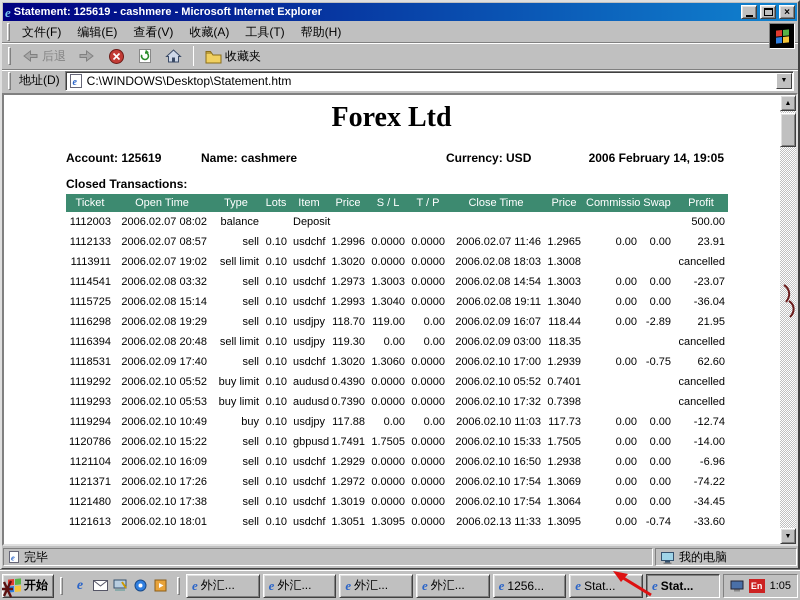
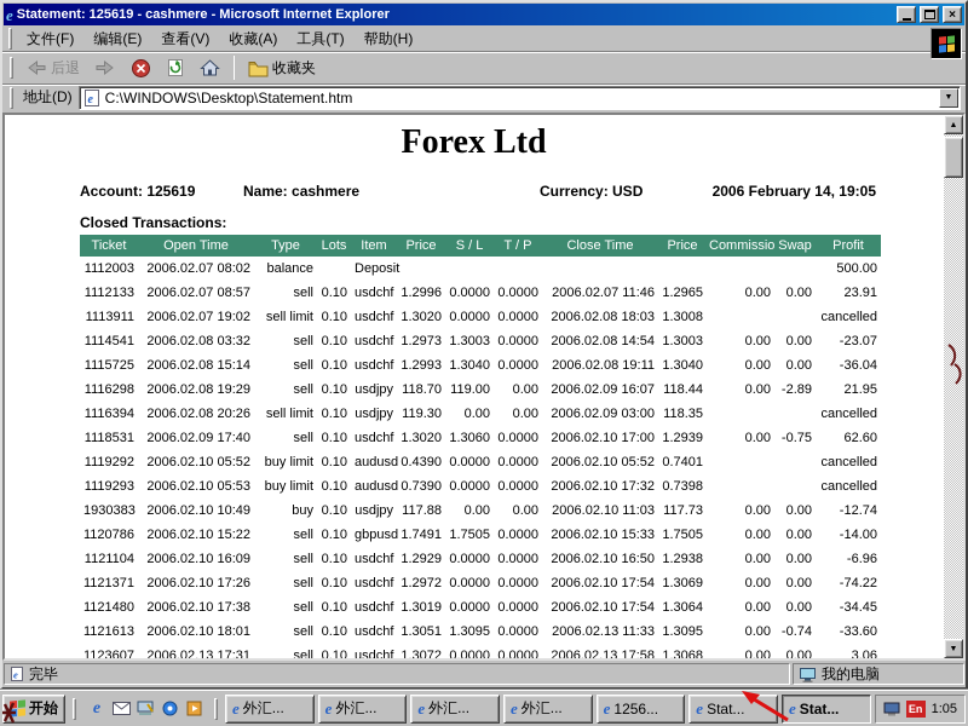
  e
  Statement: 125619 - cashmere - Microsoft Internet Explorer
  ×
  文件(F)
  编辑(E)
  查看(V)
  收藏(A)
  工具(T)
  帮助(H)
  后退
  收藏夹
  地址(D)
  e
  C:\WINDOWS\Desktop\Statement.htm
  Forex Ltd
  Account: 125619
  Name: cashmere
  Currency: USD
  2006 February 14, 19:05
  Closed Transactions:
  Ticket	Open Time	Type	Lots	Item	Price	S / L	T / P	Close Time	Price	Commissio	Swap	Profit
  1112003	2006.02.07 08:02	balance		Deposit								500.00
  1112133	2006.02.07 08:57	sell	0.10	usdchf	1.2996	0.0000	0.0000	2006.02.07 11:46	1.2965	0.00	0.00	23.91
  1113911	2006.02.07 19:02	sell limit	0.10	usdchf	1.3020	0.0000	0.0000	2006.02.08 18:03	1.3008			cancelled
  1114541	2006.02.08 03:32	sell	0.10	usdchf	1.2973	1.3003	0.0000	2006.02.08 14:54	1.3003	0.00	0.00	-23.07
  1115725	2006.02.08 15:14	sell	0.10	usdchf	1.2993	1.3040	0.0000	2006.02.08 19:11	1.3040	0.00	0.00	-36.04
  1116298	2006.02.08 19:29	sell	0.10	usdjpy	118.70	119.00	0.00	2006.02.09 16:07	118.44	0.00	-2.89	21.95
- 1116394	2006.02.08 20:48	sell limit	0.10	usdjpy	119.30	0.00	0.00	2006.02.09 03:00	118.35			cancelled
+ 1116394	2006.02.08 20:26	sell limit	0.10	usdjpy	119.30	0.00	0.00	2006.02.09 03:00	118.35			cancelled
  1118531	2006.02.09 17:40	sell	0.10	usdchf	1.3020	1.3060	0.0000	2006.02.10 17:00	1.2939	0.00	-0.75	62.60
  1119292	2006.02.10 05:52	buy limit	0.10	audusd	0.4390	0.0000	0.0000	2006.02.10 05:52	0.7401			cancelled
  1119293	2006.02.10 05:53	buy limit	0.10	audusd	0.7390	0.0000	0.0000	2006.02.10 17:32	0.7398			cancelled
- 1119294	2006.02.10 10:49	buy	0.10	usdjpy	117.88	0.00	0.00	2006.02.10 11:03	117.73	0.00	0.00	-12.74
+ 1930383	2006.02.10 10:49	buy	0.10	usdjpy	117.88	0.00	0.00	2006.02.10 11:03	117.73	0.00	0.00	-12.74
  1120786	2006.02.10 15:22	sell	0.10	gbpusd	1.7491	1.7505	0.0000	2006.02.10 15:33	1.7505	0.00	0.00	-14.00
  1121104	2006.02.10 16:09	sell	0.10	usdchf	1.2929	0.0000	0.0000	2006.02.10 16:50	1.2938	0.00	0.00	-6.96
  1121371	2006.02.10 17:26	sell	0.10	usdchf	1.2972	0.0000	0.0000	2006.02.10 17:54	1.3069	0.00	0.00	-74.22
  1121480	2006.02.10 17:38	sell	0.10	usdchf	1.3019	0.0000	0.0000	2006.02.10 17:54	1.3064	0.00	0.00	-34.45
  1121613	2006.02.10 18:01	sell	0.10	usdchf	1.3051	1.3095	0.0000	2006.02.13 11:33	1.3095	0.00	-0.74	-33.60
+ 1123607	2006.02.13 17:31	sell	0.10	usdchf	1.3072	0.0000	0.0000	2006.02.13 17:58	1.3068	0.00	0.00	3.06
  e
  完毕
  我的电脑
  开始
  e
  e
  外汇...
  e
  外汇...
  e
  外汇...
  e
  外汇...
  e
  1256...
  e
  Stat...
  e
  Stat...
  En
  1:05
